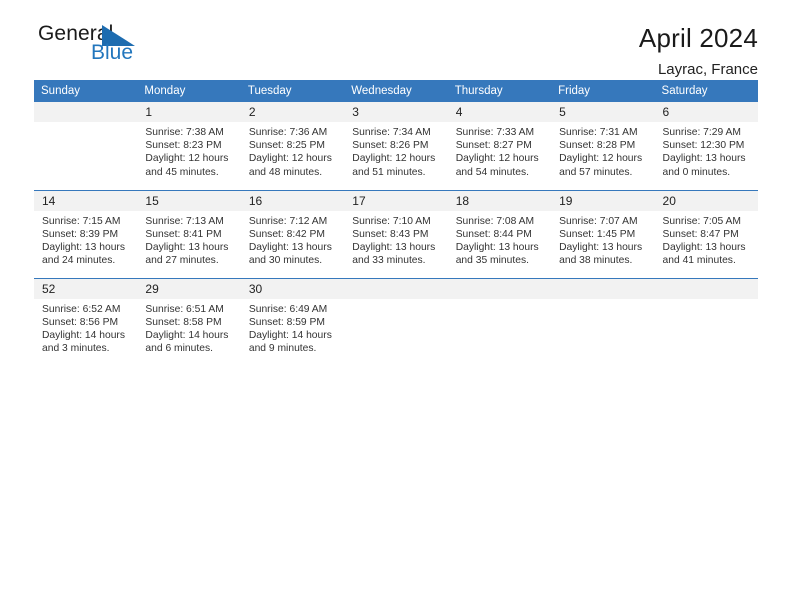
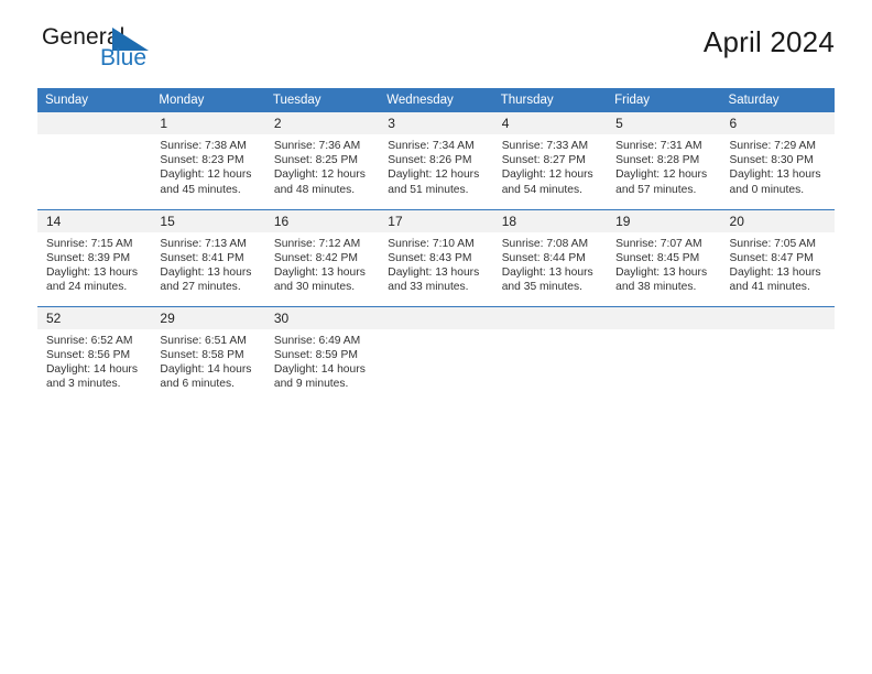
  Gener
  Blue
  April 2024
- Layrac, France
  Sunday	Monday	Tuesday	Wednesday	Thursday	Friday	Saturday
- 	1Sunrise: 7:38 AMSunset: 8:23 PMDaylight: 12 hoursand 45 minutes.	2Sunrise: 7:36 AMSunset: 8:25 PMDaylight: 12 hoursand 48 minutes.	3Sunrise: 7:34 AMSunset: 8:26 PMDaylight: 12 hoursand 51 minutes.	4Sunrise: 7:33 AMSunset: 8:27 PMDaylight: 12 hoursand 54 minutes.	5Sunrise: 7:31 AMSunset: 8:28 PMDaylight: 12 hoursand 57 minutes.	6Sunrise: 7:29 AMSunset: 12:30 PMDaylight: 13 hoursand 0 minutes.
+ 	1Sunrise: 7:38 AMSunset: 8:23 PMDaylight: 12 hoursand 45 minutes.	2Sunrise: 7:36 AMSunset: 8:25 PMDaylight: 12 hoursand 48 minutes.	3Sunrise: 7:34 AMSunset: 8:26 PMDaylight: 12 hoursand 51 minutes.	4Sunrise: 7:33 AMSunset: 8:27 PMDaylight: 12 hoursand 54 minutes.	5Sunrise: 7:31 AMSunset: 8:28 PMDaylight: 12 hoursand 57 minutes.	6Sunrise: 7:29 AMSunset: 8:30 PMDaylight: 13 hoursand 0 minutes.
- 14Sunrise: 7:15 AMSunset: 8:39 PMDaylight: 13 hoursand 24 minutes.	15Sunrise: 7:13 AMSunset: 8:41 PMDaylight: 13 hoursand 27 minutes.	16Sunrise: 7:12 AMSunset: 8:42 PMDaylight: 13 hoursand 30 minutes.	17Sunrise: 7:10 AMSunset: 8:43 PMDaylight: 13 hoursand 33 minutes.	18Sunrise: 7:08 AMSunset: 8:44 PMDaylight: 13 hoursand 35 minutes.	19Sunrise: 7:07 AMSunset: 1:45 PMDaylight: 13 hoursand 38 minutes.	20Sunrise: 7:05 AMSunset: 8:47 PMDaylight: 13 hoursand 41 minutes.
+ 14Sunrise: 7:15 AMSunset: 8:39 PMDaylight: 13 hoursand 24 minutes.	15Sunrise: 7:13 AMSunset: 8:41 PMDaylight: 13 hoursand 27 minutes.	16Sunrise: 7:12 AMSunset: 8:42 PMDaylight: 13 hoursand 30 minutes.	17Sunrise: 7:10 AMSunset: 8:43 PMDaylight: 13 hoursand 33 minutes.	18Sunrise: 7:08 AMSunset: 8:44 PMDaylight: 13 hoursand 35 minutes.	19Sunrise: 7:07 AMSunset: 8:45 PMDaylight: 13 hoursand 38 minutes.	20Sunrise: 7:05 AMSunset: 8:47 PMDaylight: 13 hoursand 41 minutes.
  52Sunrise: 6:52 AMSunset: 8:56 PMDaylight: 14 hoursand 3 minutes.	29Sunrise: 6:51 AMSunset: 8:58 PMDaylight: 14 hoursand 6 minutes.	30Sunrise: 6:49 AMSunset: 8:59 PMDaylight: 14 hoursand 9 minutes.
